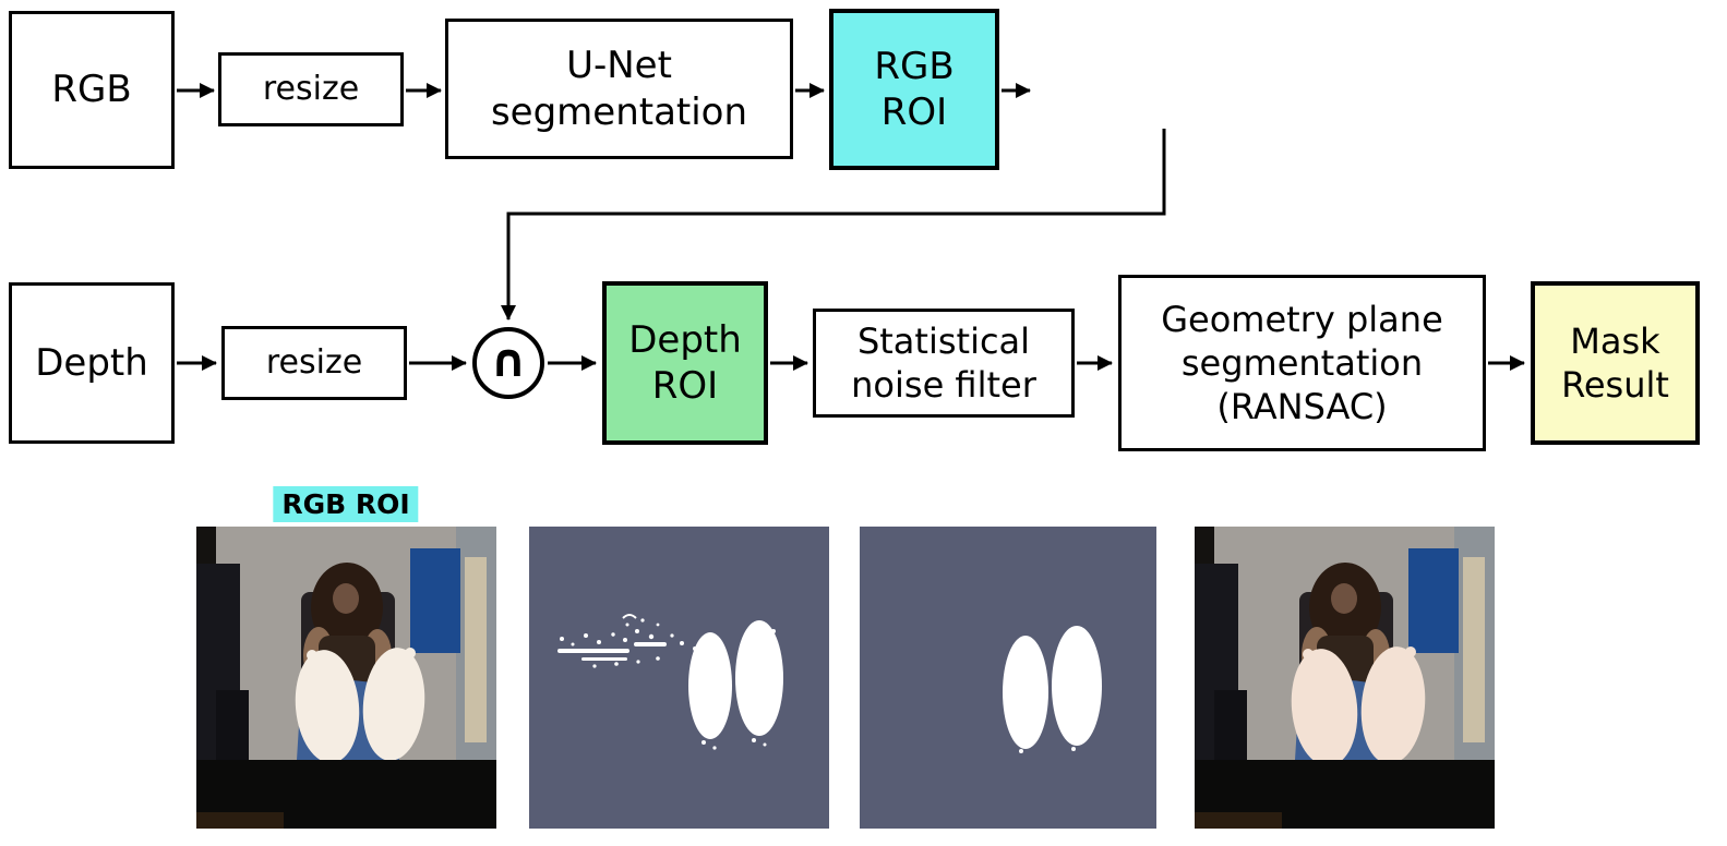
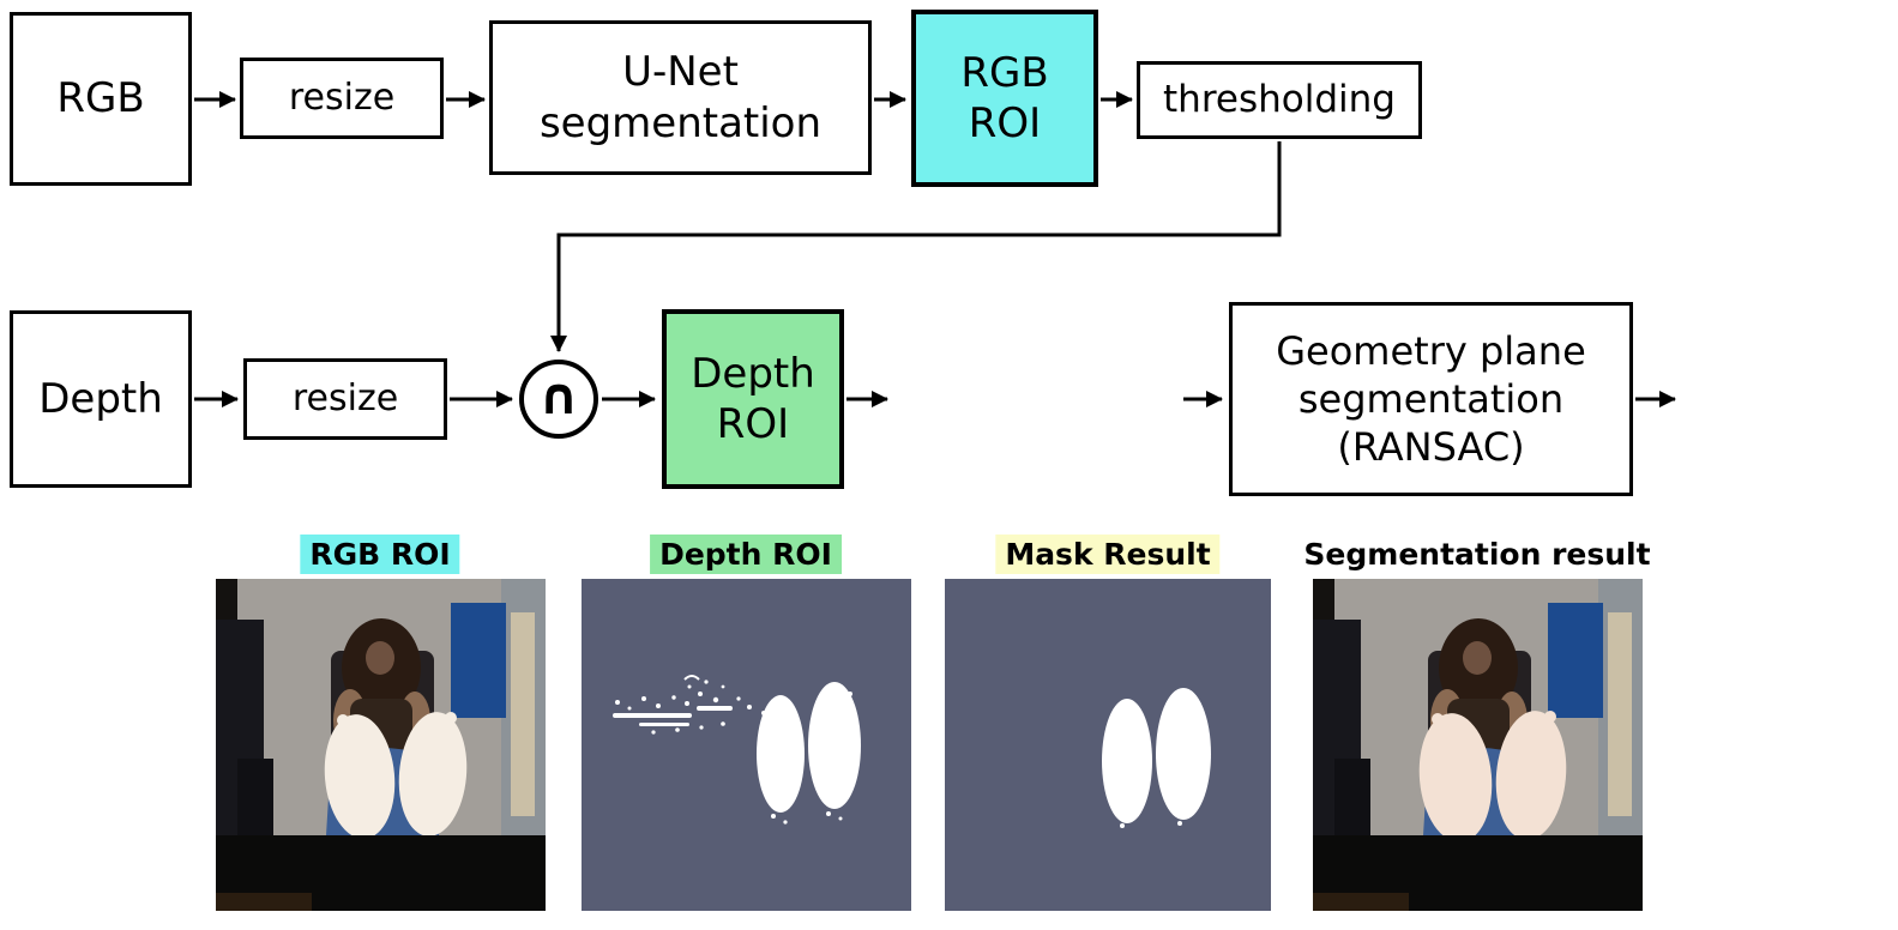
  RGB
  resize
  U-Net
  segmentation
  RGB
  ROI
+ thresholding
  Depth
  resize
  ∩
  Depth
  ROI
- Statistical
- noise filter
  Geometry plane
  segmentation
  (RANSAC)
- Mask
- Result
  RGB ROI
+ Depth ROI
+ Mask Result
+ Segmentation result
